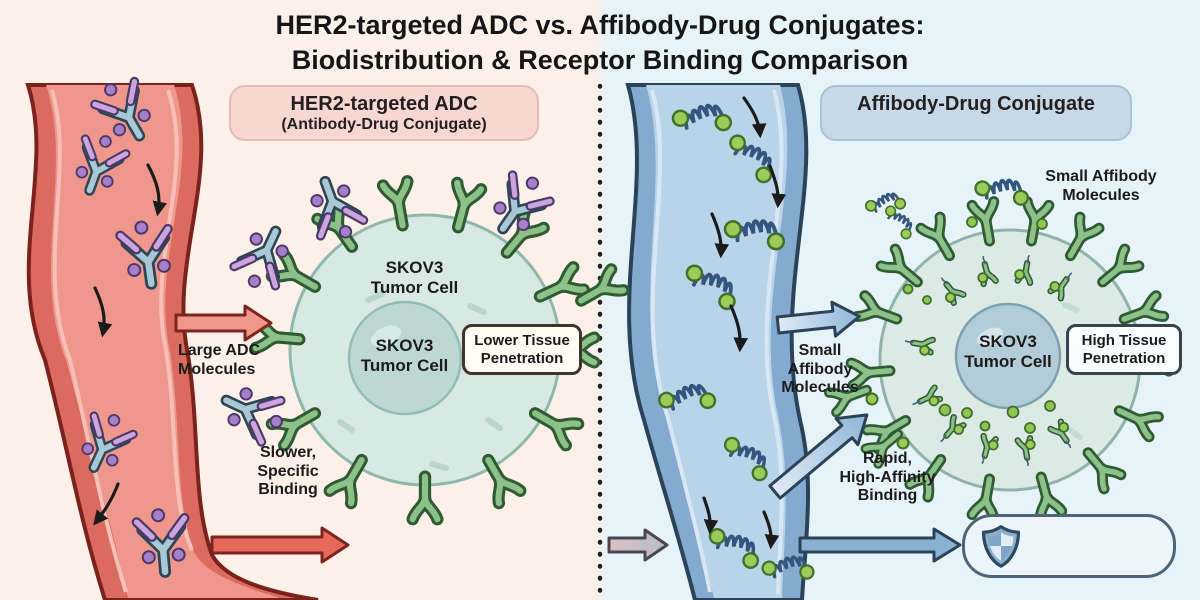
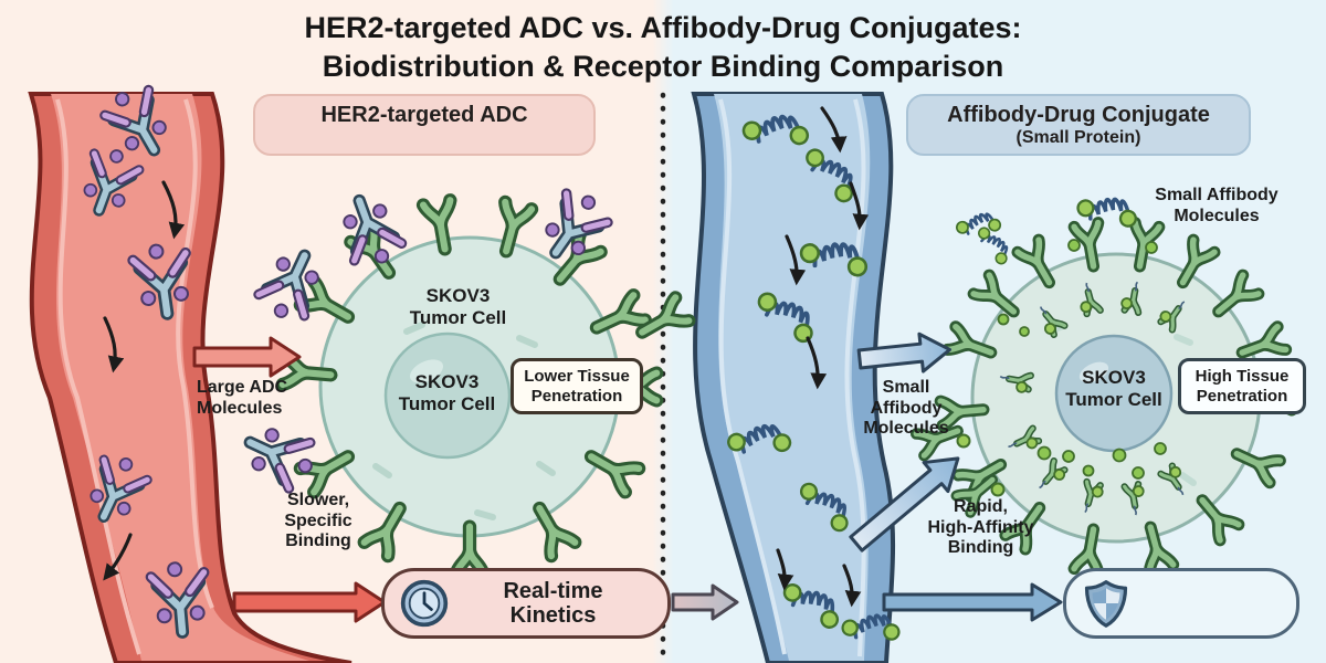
  HER2-targeted ADC vs. Affibody-Drug Conjugates:
  Biodistribution & Receptor Binding Comparison
  HER2-targeted ADC
- (Antibody-Drug Conjugate)
  Affibody-Drug Conjugate
+ (Small Protein)
  Large ADC
  Molecules
  Slower,
  Specific
  Binding
  SKOV3
  Tumor Cell
  SKOV3
  Tumor Cell
  Lower Tissue
  Penetration
  Small Affibody
  Molecules
  Small
  Affibody
  Molecules
  Rapid,
  High-Affinity
  Binding
  SKOV3
  Tumor Cell
  High Tissue
  Penetration
+ Real-time
+ Kinetics
